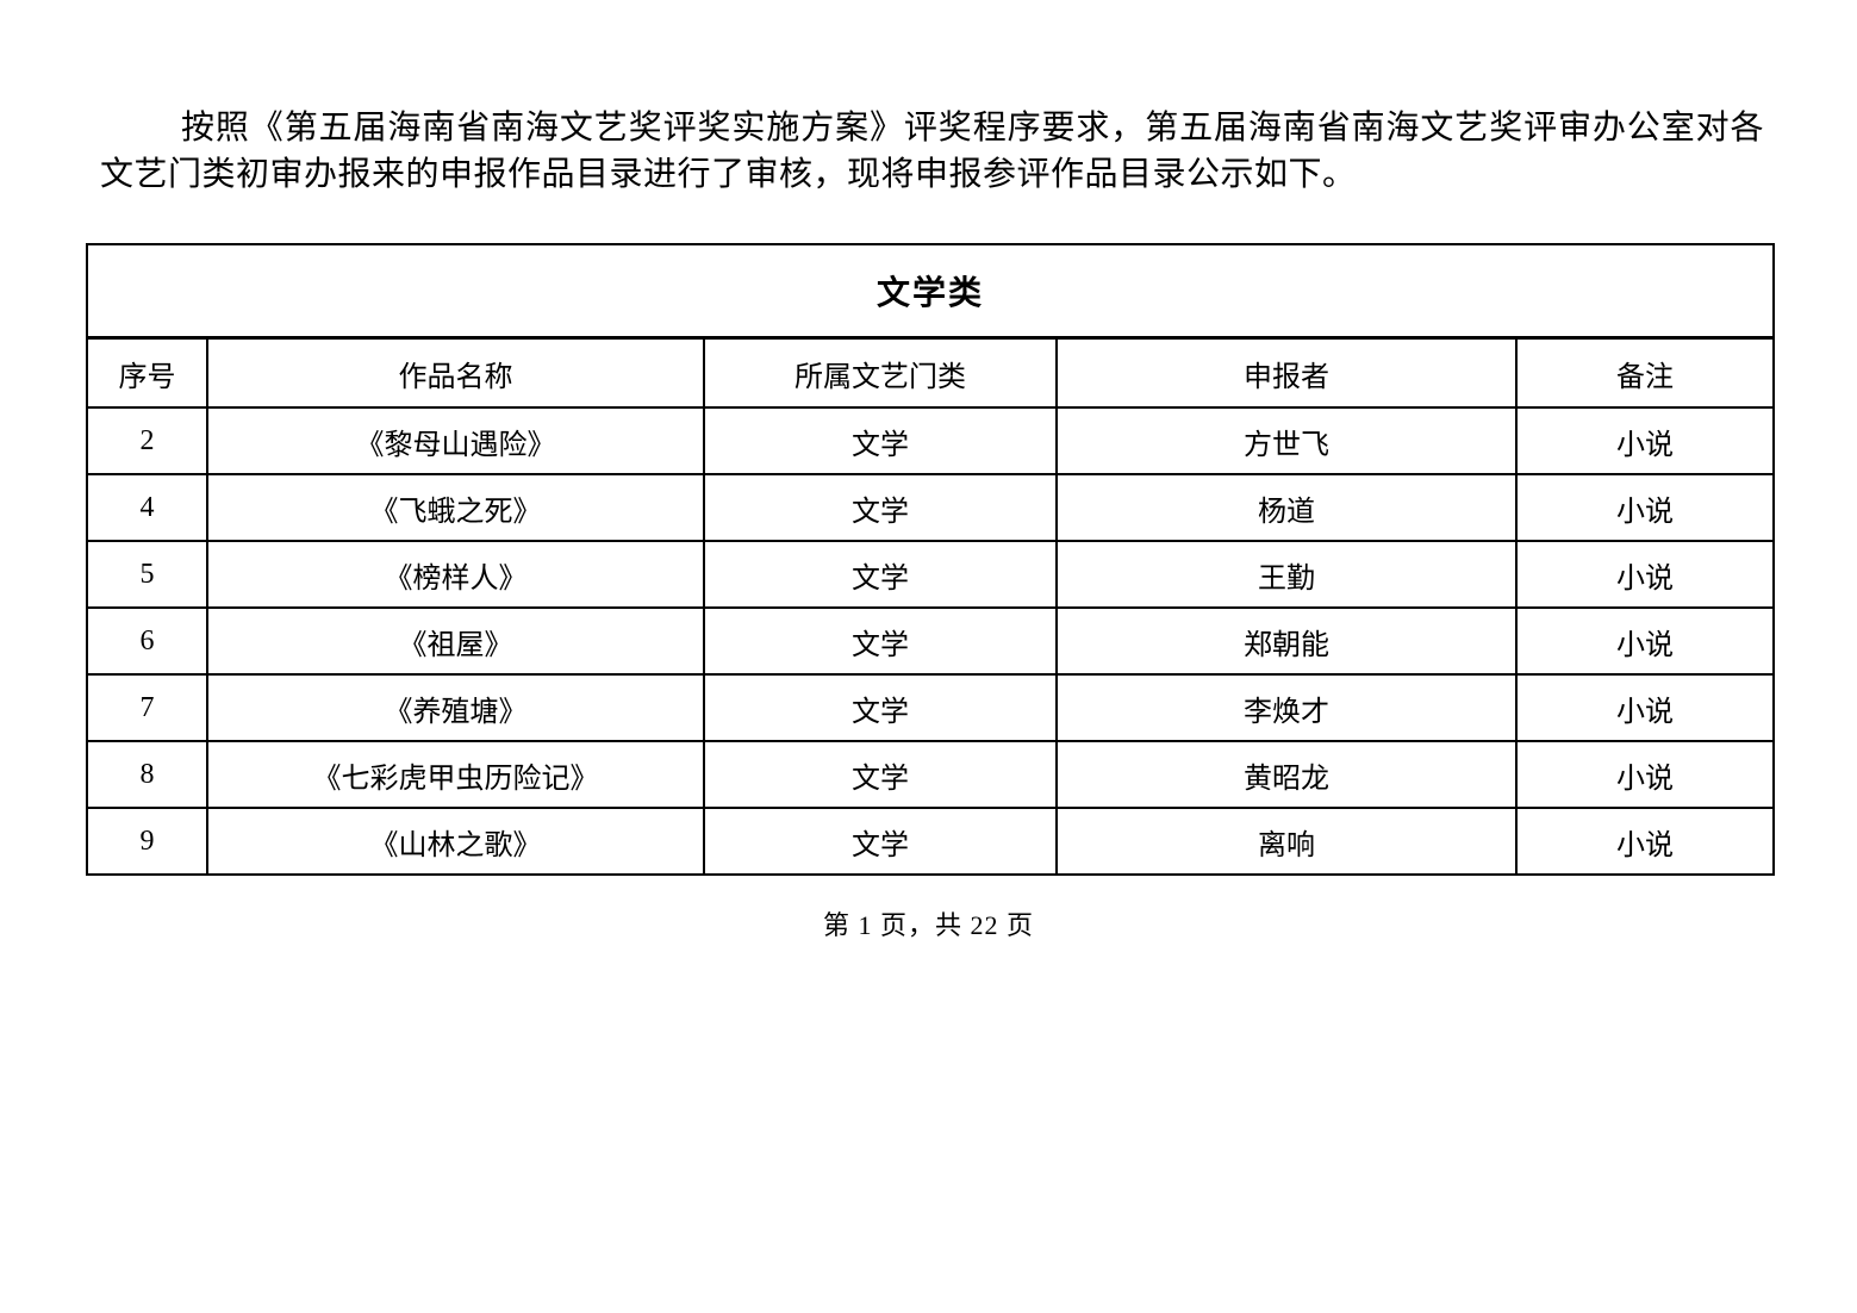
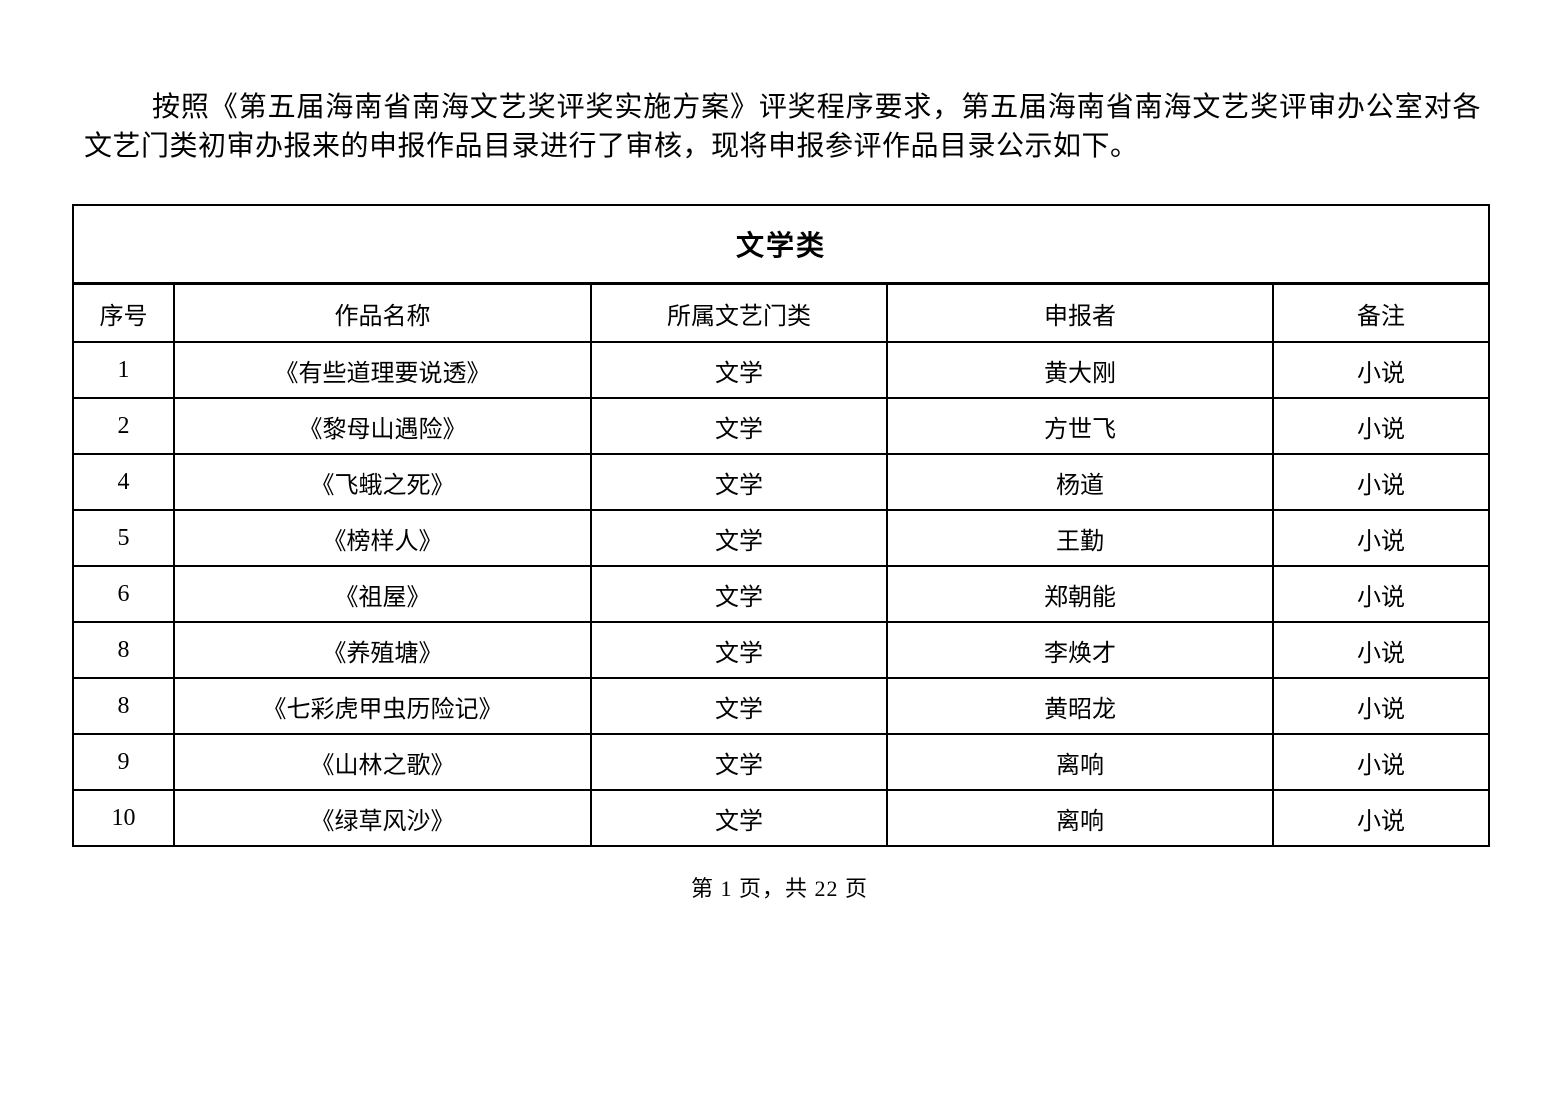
  按照《第五届海南省南海文艺奖评奖实施方案》评奖程序要求，第五届海南省南海文艺奖评审办公室对各文艺门类初审办报来的申报作品目录进行了审核，现将申报参评作品目录公示如下。
  文学类
  序号	作品名称	所属文艺门类	申报者	备注
+ 1	《有些道理要说透》	文学	黄大刚	小说
  2	《黎母山遇险》	文学	方世飞	小说
  4	《飞蛾之死》	文学	杨道	小说
  5	《榜样人》	文学	王勤	小说
  6	《祖屋》	文学	郑朝能	小说
- 7	《养殖塘》	文学	李焕才	小说
+ 8	《养殖塘》	文学	李焕才	小说
  8	《七彩虎甲虫历险记》	文学	黄昭龙	小说
  9	《山林之歌》	文学	离响	小说
+ 10	《绿草风沙》	文学	离响	小说
  第 1 页，共 22 页
